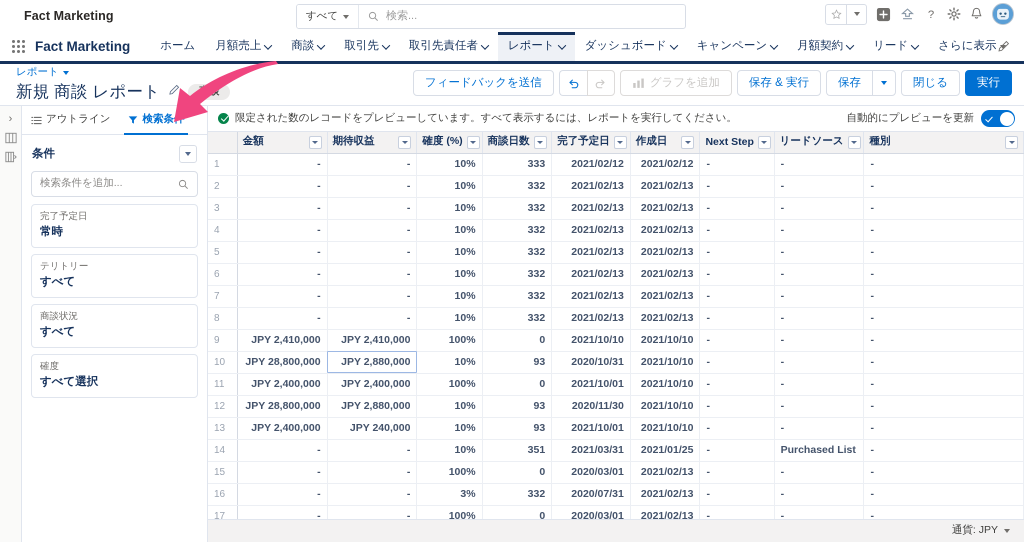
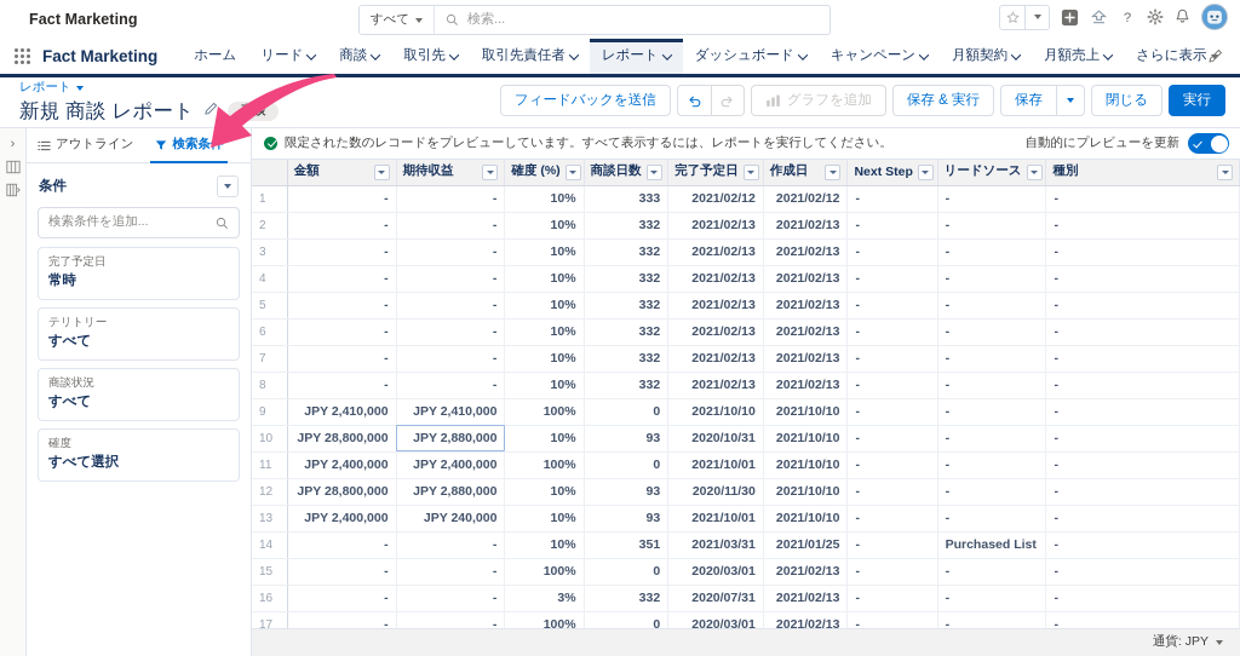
  Fact Marketing
  すべて
  検索...
  ?
  Fact Marketing
  ホーム
- 月額売上
+ リード
  商談
  取引先
  取引先責任者
  レポート
  ダッシュボード
  キャンペーン
  月額契約
- リード
+ 月額売上
  さらに表示
  レポート
  新規 商談 レポート
  フィードバックを送信
  グラフを追加
  保存 & 実行
  保存
  閉じる
  実行
  ›
  アウトライン
  検索条
  条件
  検索条件を追加...
  完了予定日
  常時
  テリトリー
  すべて
  商談状況
  すべて
  確度
  すべて選択
  限定された数のレコードをプレビューしています。すべて表示するには、レポートを実行してください。
  自動的にプレビューを更新
  	金額	期待収益	確度 (%)	商談日数	完了予定日	作成日	Next Step	リードソース	種別
  1	-	-	10%	333	2021/02/12	2021/02/12	-	-	-
  2	-	-	10%	332	2021/02/13	2021/02/13	-	-	-
  3	-	-	10%	332	2021/02/13	2021/02/13	-	-	-
  4	-	-	10%	332	2021/02/13	2021/02/13	-	-	-
  5	-	-	10%	332	2021/02/13	2021/02/13	-	-	-
  6	-	-	10%	332	2021/02/13	2021/02/13	-	-	-
  7	-	-	10%	332	2021/02/13	2021/02/13	-	-	-
  8	-	-	10%	332	2021/02/13	2021/02/13	-	-	-
  9	JPY 2,410,000	JPY 2,410,000	100%	0	2021/10/10	2021/10/10	-	-	-
  10	JPY 28,800,000	JPY 2,880,000	10%	93	2020/10/31	2021/10/10	-	-	-
  11	JPY 2,400,000	JPY 2,400,000	100%	0	2021/10/01	2021/10/10	-	-	-
  12	JPY 28,800,000	JPY 2,880,000	10%	93	2020/11/30	2021/10/10	-	-	-
  13	JPY 2,400,000	JPY 240,000	10%	93	2021/10/01	2021/10/10	-	-	-
  14	-	-	10%	351	2021/03/31	2021/01/25	-	Purchased List	-
  15	-	-	100%	0	2020/03/01	2021/02/13	-	-	-
  16	-	-	3%	332	2020/07/31	2021/02/13	-	-	-
  17	-	-	100%	0	2020/03/01	2021/02/13	-	-	-
  通貨: JPY
